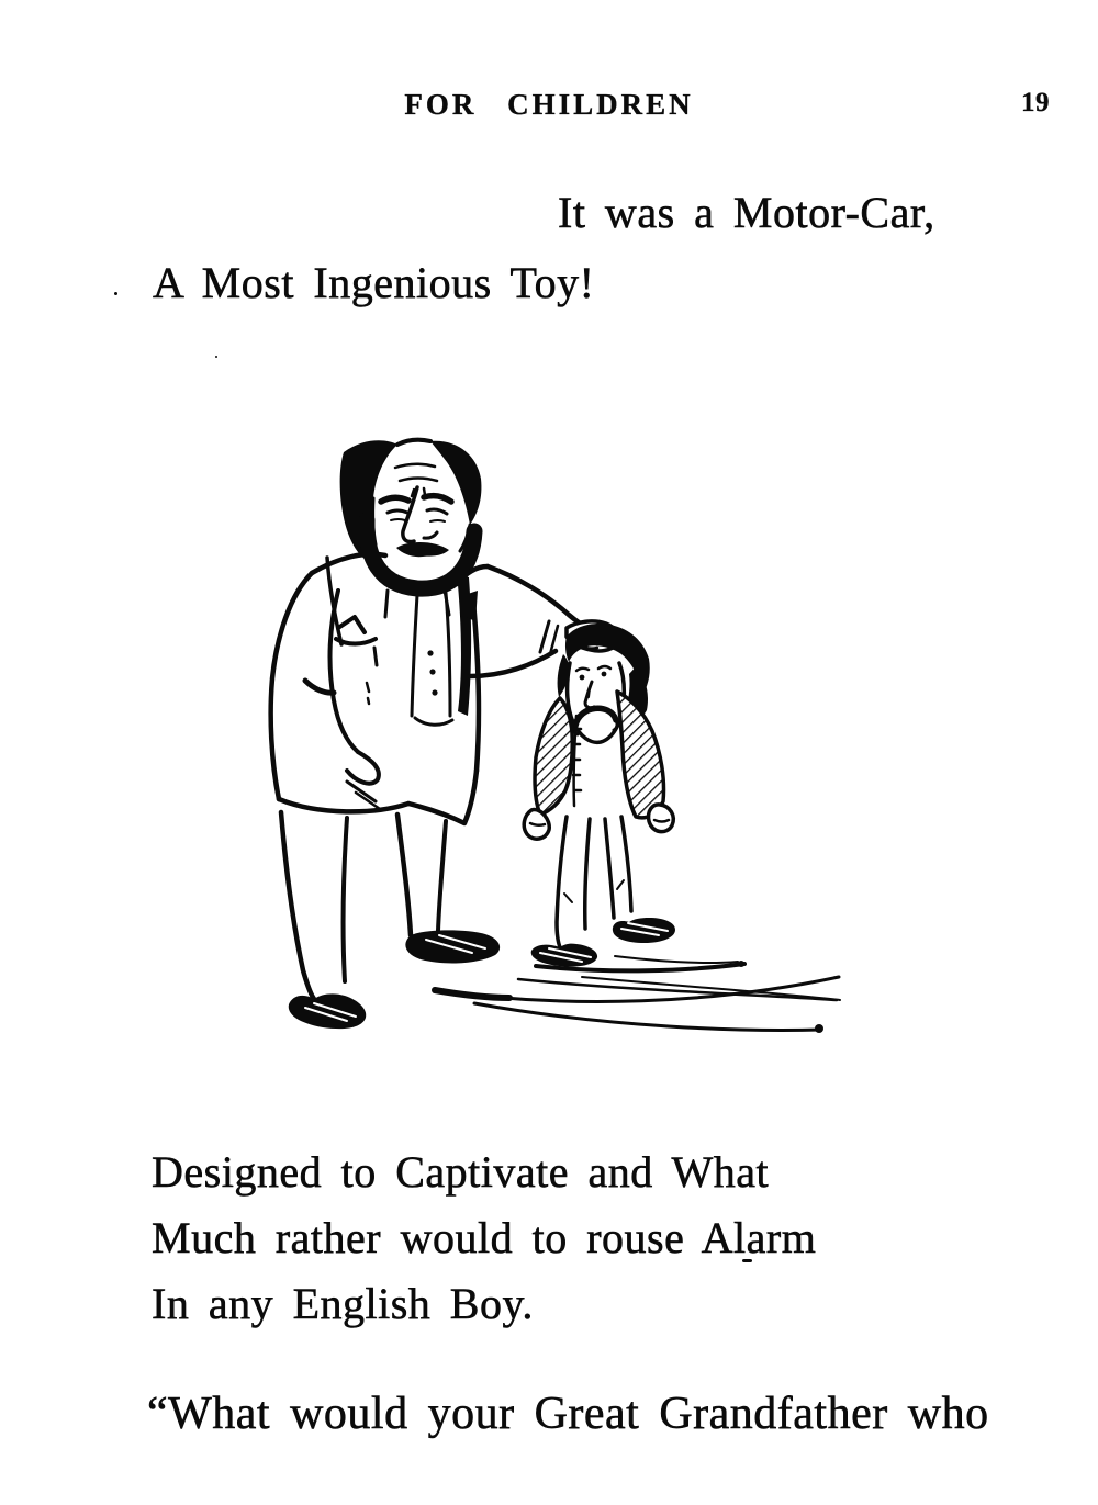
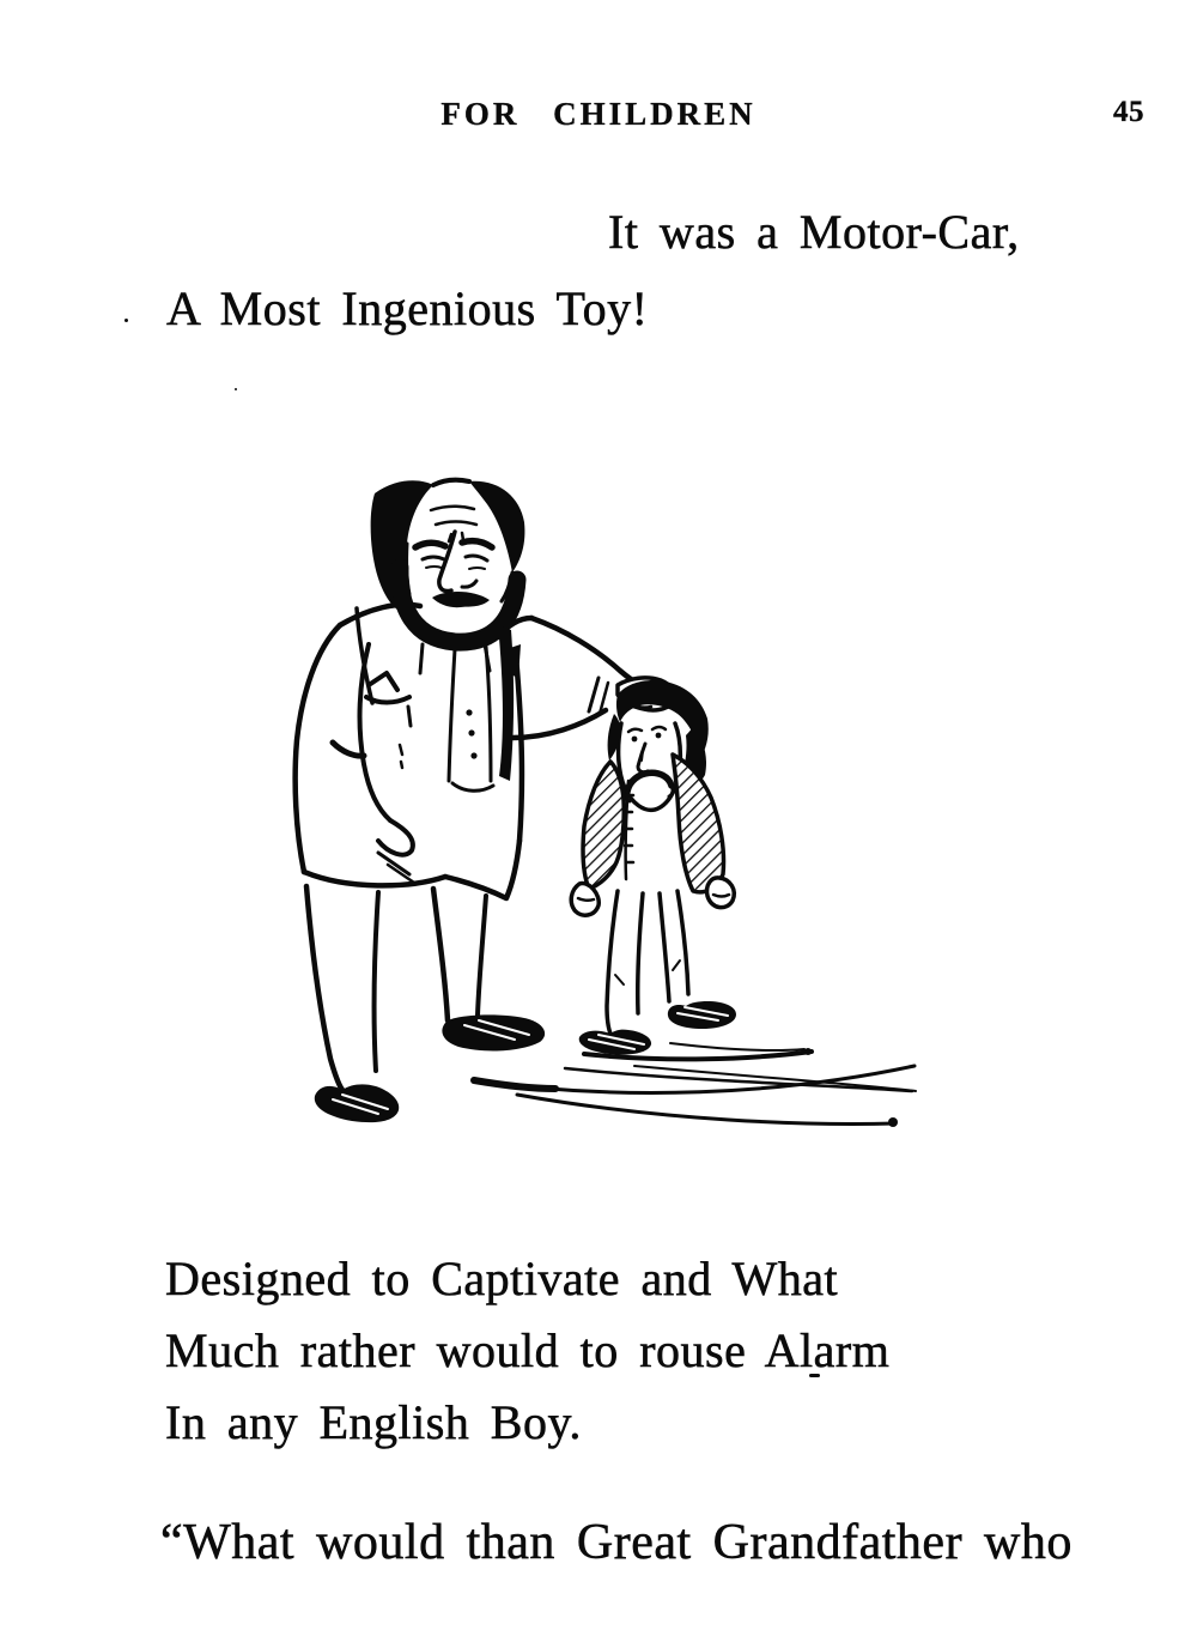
  FOR CHILDREN
- 19
+ 45
  It was a Motor-Car,
  A Most Ingenious Toy!
  Designed to Captivate and What
  Much rather would to rouse Alarm
  In any English Boy.
- “What would your Great Grandfather who
+ “What would than Great Grandfather who
